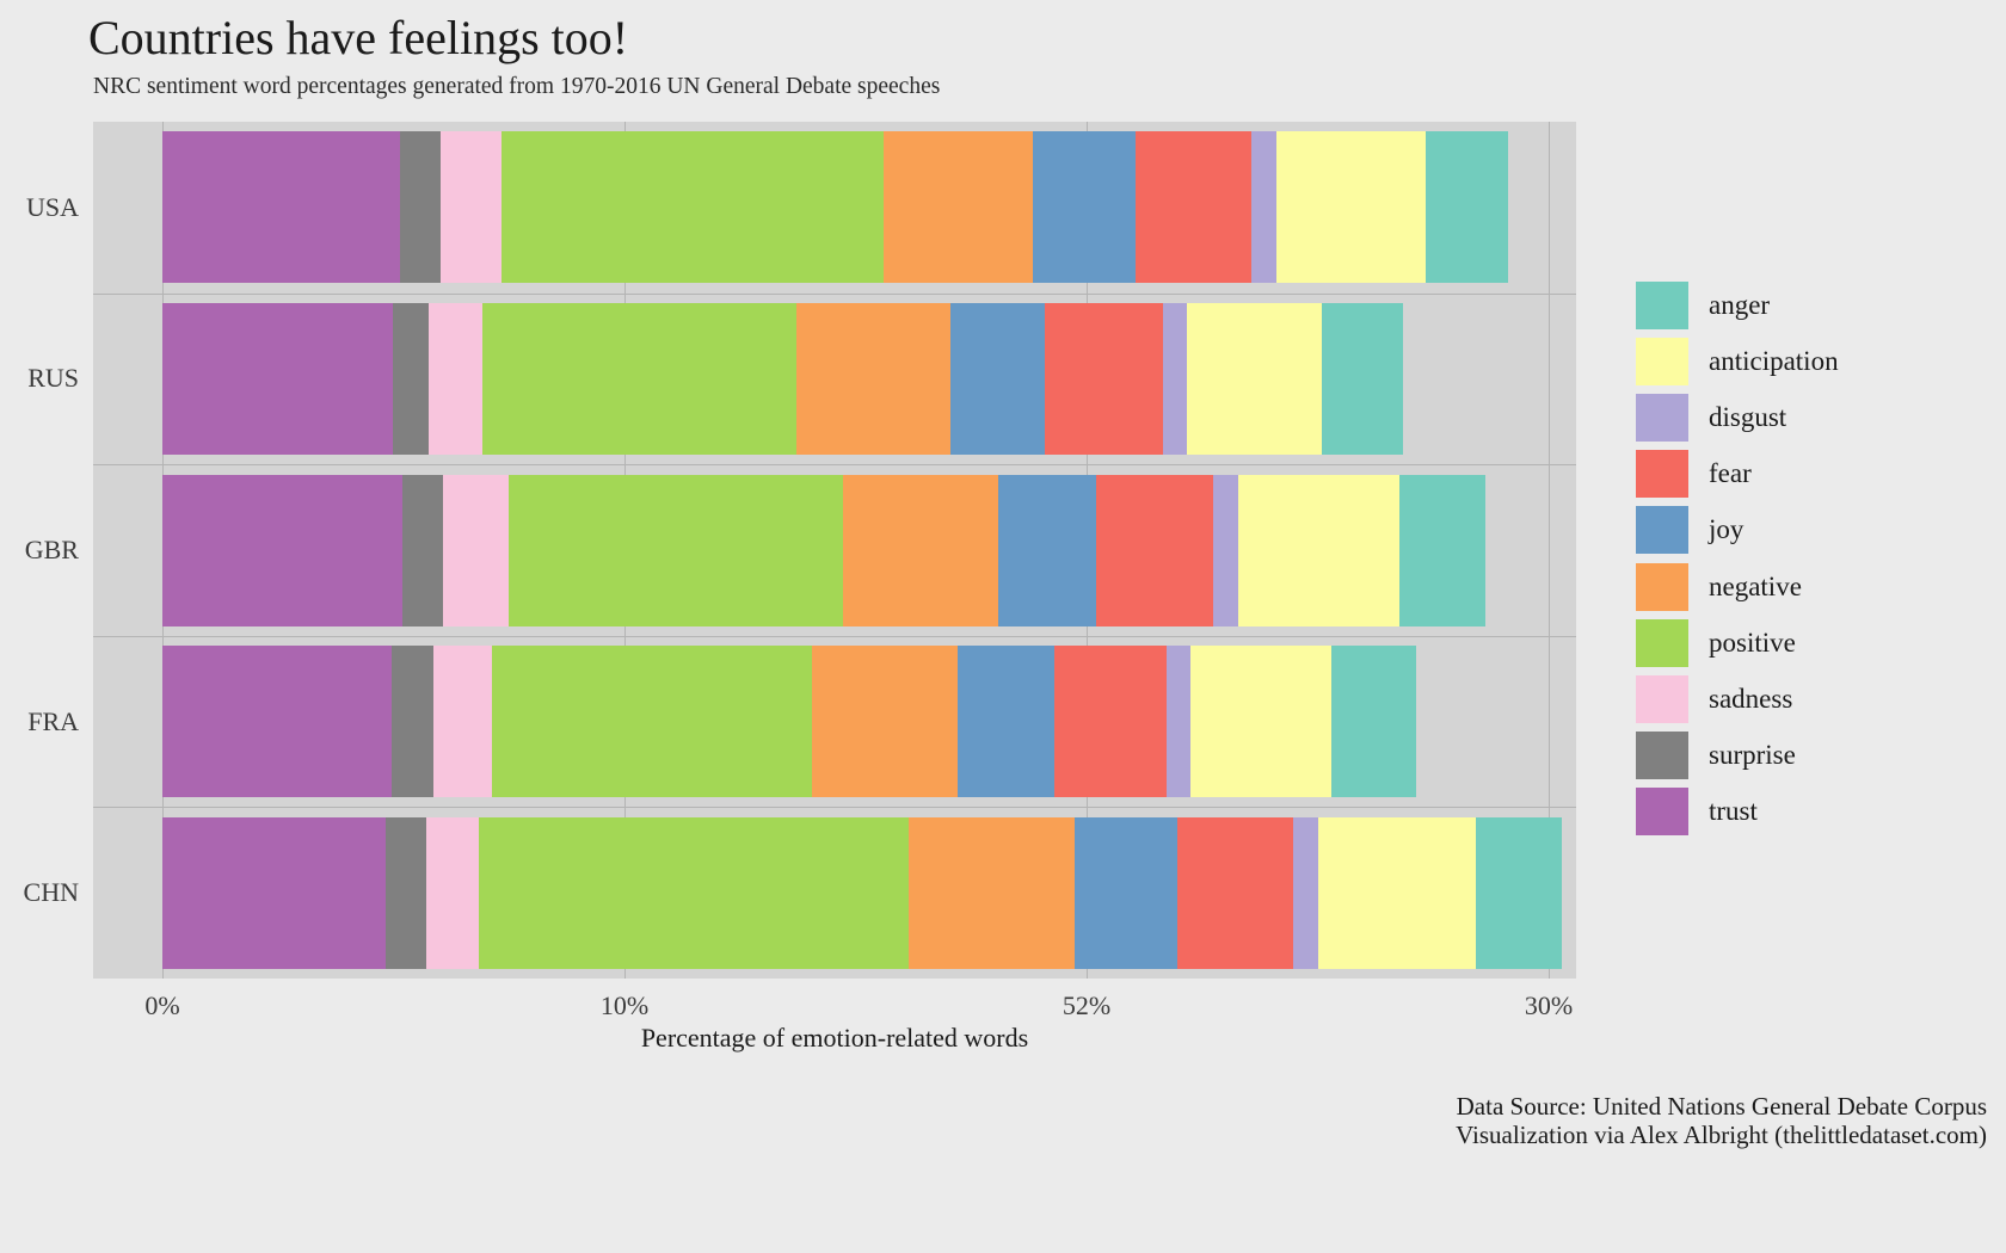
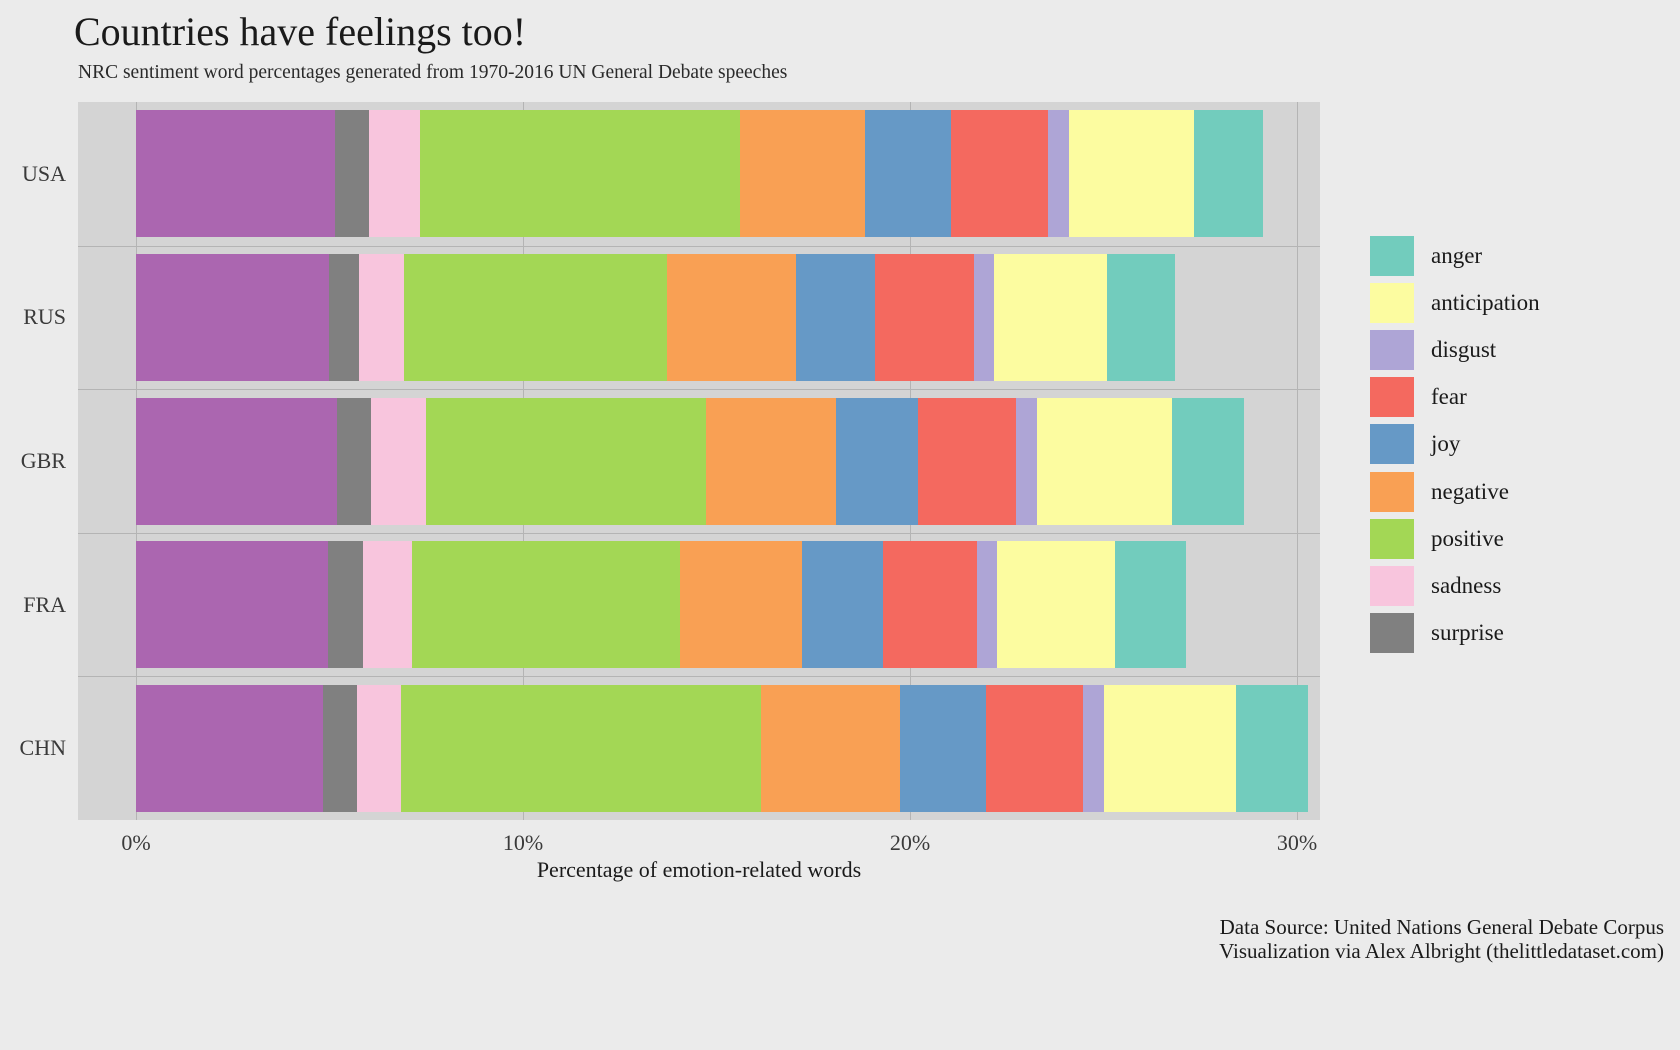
  Countries have feelings too!
  NRC sentiment word percentages generated from 1970-2016 UN General Debate speeches
  USA
  RUS
  GBR
  FRA
  CHN
  0%
  10%
- 52%
+ 20%
  30%
  Percentage of emotion-related words
  anger
  anticipation
  disgust
  fear
  joy
  negative
  positive
  sadness
  surprise
- trust
  Data Source: United Nations General Debate Corpus
  Visualization via Alex Albright (thelittledataset.com)
